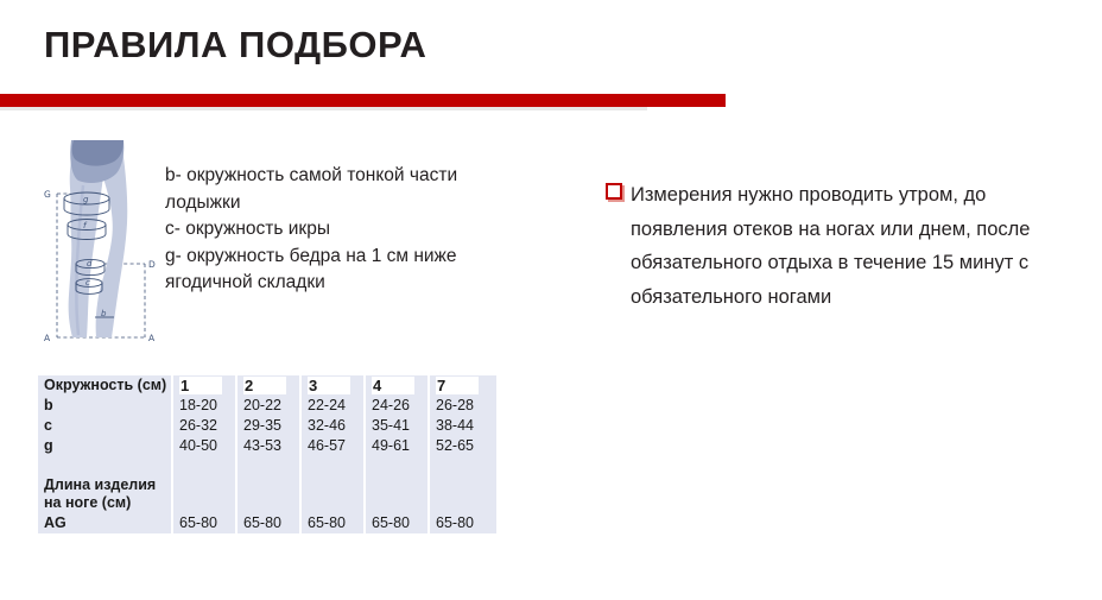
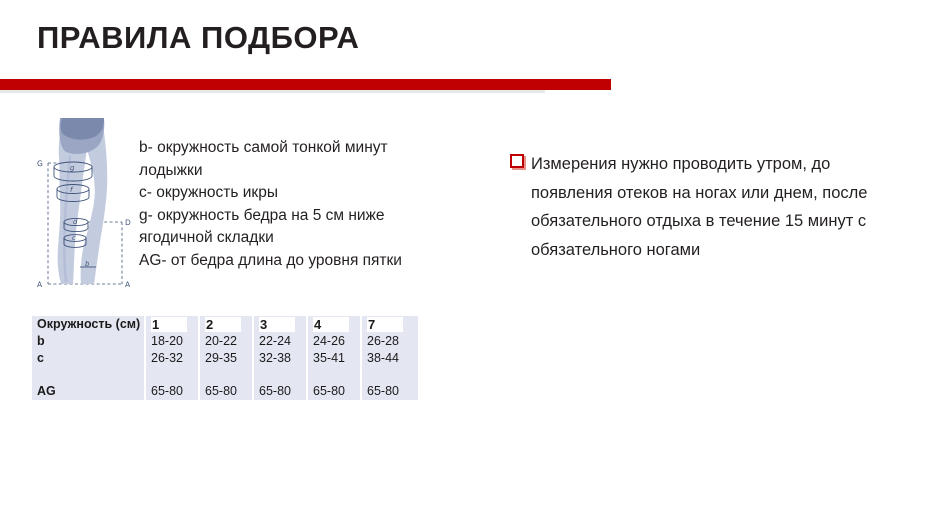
  ПРАВИЛА ПОДБОРА
  g
  f
  d
  c
  b
  G
  A
  D
  A
- b- окружность самой тонкой части лодыжки
+ b- окружность самой тонкой минут лодыжки
  c- окружность икры
- g- окружность бедра на 1 см ниже ягодичной складки
+ g- окружность бедра на 5 см ниже ягодичной складки
+ AG- от бедра длина до уровня пятки
  Измерения нужно проводить утром, до появления отеков на ногах или днем, после обязательного отдыха в течение 15 минут с обязательного ногами
  Окружность (см)	1	2	3	4	7
  b	18-20	20-22	22-24	24-26	26-28
- c	26-32	29-35	32-46	35-41	38-44
+ c	26-32	29-35	32-38	35-41	38-44
- g	40-50	43-53	46-57	49-61	52-65
- Длина изделия на ноге (см)
  AG	65-80	65-80	65-80	65-80	65-80
